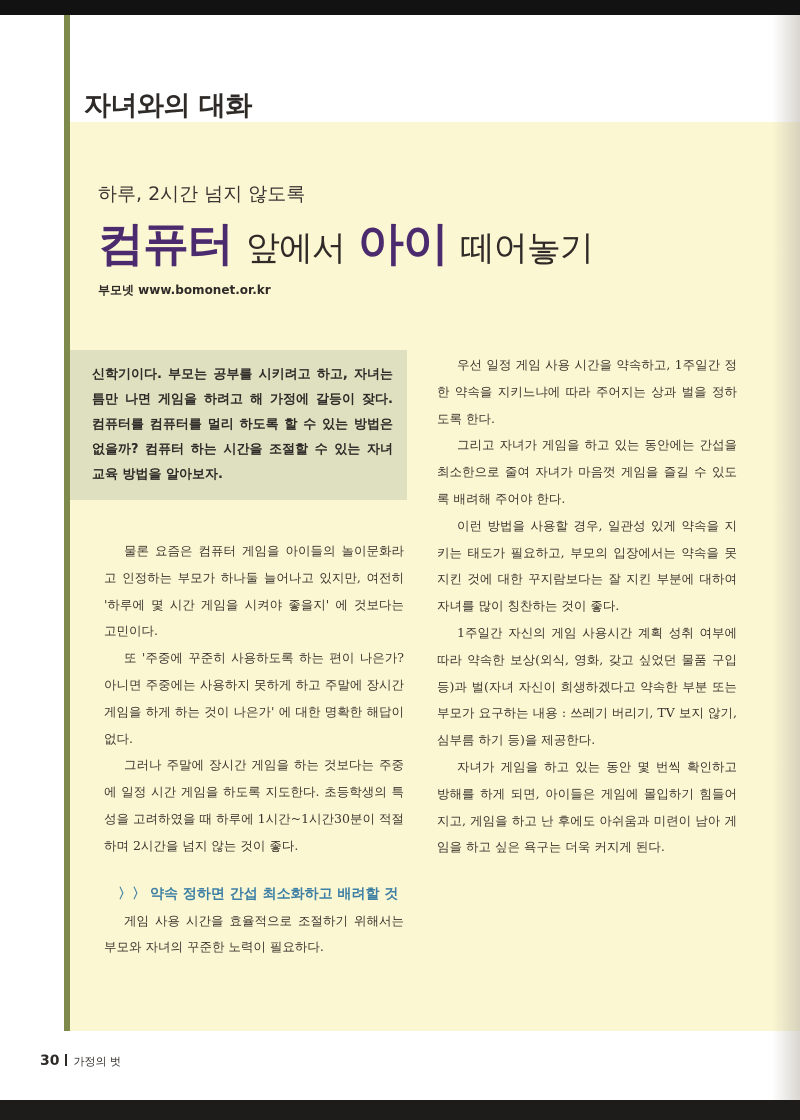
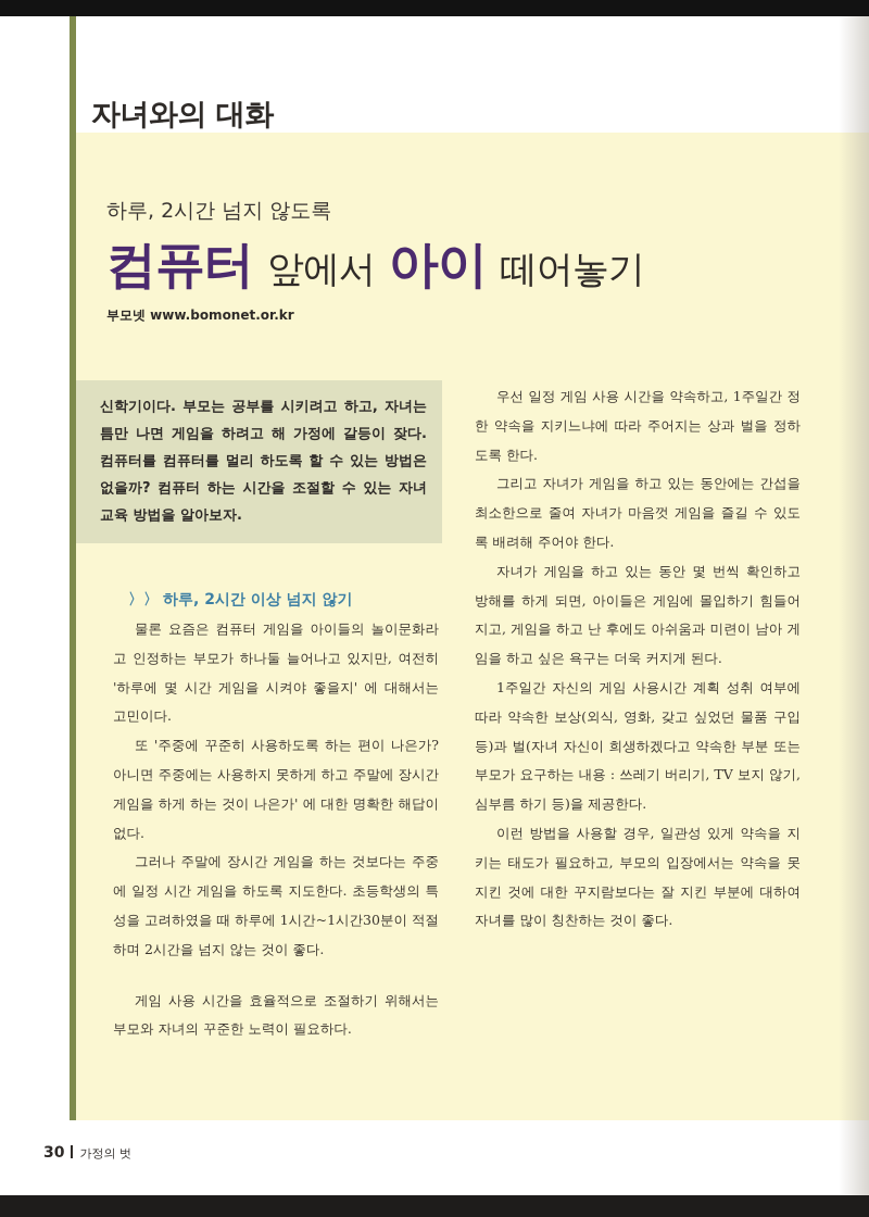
  자녀와의 대화
  하루, 2시간 넘지 않도록
  컴퓨터 앞에서 아이 떼어놓기
  부모넷 www.bomonet.or.kr
  신학기이다. 부모는 공부를 시키려고 하고, 자녀는 틈만 나면 게임을 하려고 해 가정에 갈등이 잦다. 컴퓨터를 컴퓨터를 멀리 하도록 할 수 있는 방법은 없을까? 컴퓨터 하는 시간을 조절할 수 있는 자녀 교육 방법을 알아보자.
+ 〉〉 하루, 2시간 이상 넘지 않기
- 물론 요즘은 컴퓨터 게임을 아이들의 놀이문화라고 인정하는 부모가 하나둘 늘어나고 있지만, 여전히 '하루에 몇 시간 게임을 시켜야 좋을지' 에 것보다는 고민이다.
+ 물론 요즘은 컴퓨터 게임을 아이들의 놀이문화라고 인정하는 부모가 하나둘 늘어나고 있지만, 여전히 '하루에 몇 시간 게임을 시켜야 좋을지' 에 대해서는 고민이다.
  또 '주중에 꾸준히 사용하도록 하는 편이 나은가? 아니면 주중에는 사용하지 못하게 하고 주말에 장시간 게임을 하게 하는 것이 나은가' 에 대한 명확한 해답이 없다.
  그러나 주말에 장시간 게임을 하는 것보다는 주중에 일정 시간 게임을 하도록 지도한다. 초등학생의 특성을 고려하였을 때 하루에 1시간~1시간30분이 적절하며 2시간을 넘지 않는 것이 좋다.
- 〉〉 약속 정하면 간섭 최소화하고 배려할 것
  게임 사용 시간을 효율적으로 조절하기 위해서는 부모와 자녀의 꾸준한 노력이 필요하다.
  우선 일정 게임 사용 시간을 약속하고, 1주일간 정한 약속을 지키느냐에 따라 주어지는 상과 벌을 정하도록 한다.
  그리고 자녀가 게임을 하고 있는 동안에는 간섭을 최소한으로 줄여 자녀가 마음껏 게임을 즐길 수 있도록 배려해 주어야 한다.
- 이런 방법을 사용할 경우, 일관성 있게 약속을 지키는 태도가 필요하고, 부모의 입장에서는 약속을 못 지킨 것에 대한 꾸지람보다는 잘 지킨 부분에 대하여 자녀를 많이 칭찬하는 것이 좋다.
+ 자녀가 게임을 하고 있는 동안 몇 번씩 확인하고 방해를 하게 되면, 아이들은 게임에 몰입하기 힘들어지고, 게임을 하고 난 후에도 아쉬움과 미련이 남아 게임을 하고 싶은 욕구는 더욱 커지게 된다.
  1주일간 자신의 게임 사용시간 계획 성취 여부에 따라 약속한 보상(외식, 영화, 갖고 싶었던 물품 구입 등)과 벌(자녀 자신이 희생하겠다고 약속한 부분 또는 부모가 요구하는 내용 : 쓰레기 버리기, TV 보지 않기, 심부름 하기 등)을 제공한다.
- 자녀가 게임을 하고 있는 동안 몇 번씩 확인하고 방해를 하게 되면, 아이들은 게임에 몰입하기 힘들어지고, 게임을 하고 난 후에도 아쉬움과 미련이 남아 게임을 하고 싶은 욕구는 더욱 커지게 된다.
+ 이런 방법을 사용할 경우, 일관성 있게 약속을 지키는 태도가 필요하고, 부모의 입장에서는 약속을 못 지킨 것에 대한 꾸지람보다는 잘 지킨 부분에 대하여 자녀를 많이 칭찬하는 것이 좋다.
  30 가정의 벗
